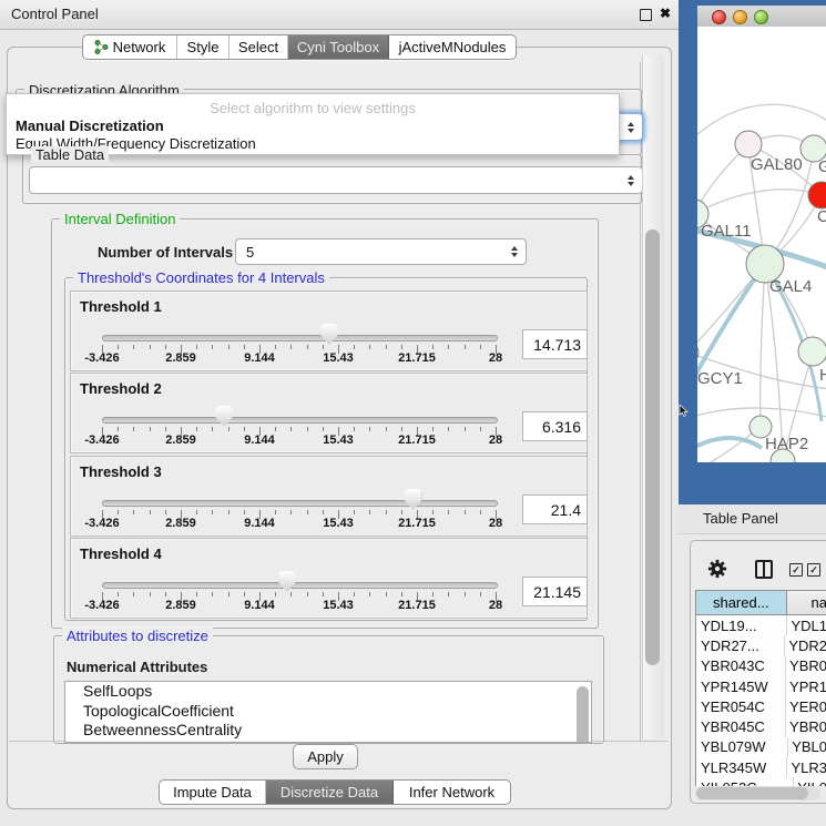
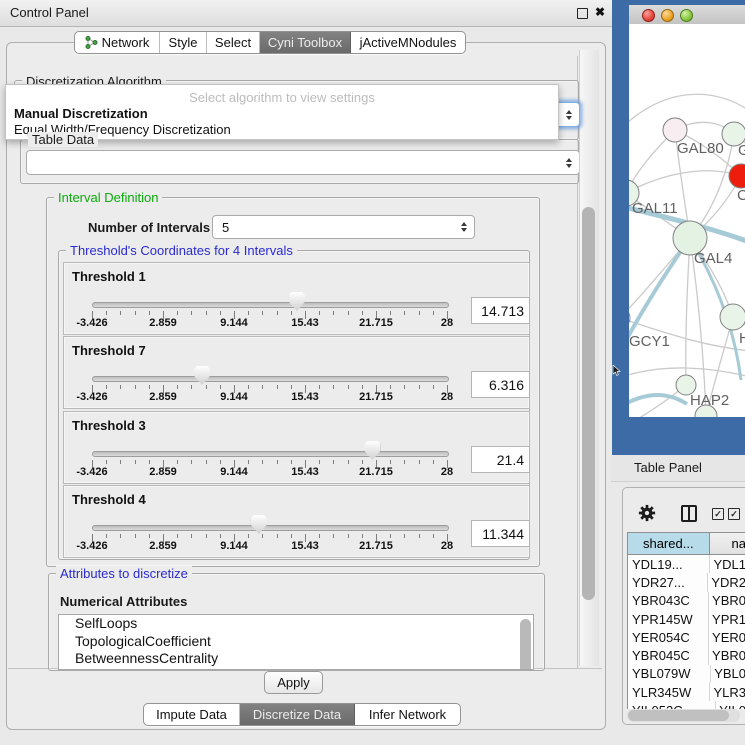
  Control Panel
  ✖
  Network
  Style
  Select
  Cyni Toolbox
  jActiveMNodules
  Discretization Algorithm
  Select algorithm to view settings
  Manual Discretization
  Equal Width/Frequency Discretization
  Table Data
  Interval Definition
  Number of Intervals
  5
  Threshold's Coordinates for 4 Intervals
  Threshold 1
  -3.426
  2.859
  9.144
  15.43
  21.715
  28
  14.713
- Threshold 2
+ Threshold 7
  -3.426
  2.859
  9.144
  15.43
  21.715
  28
  6.316
  Threshold 3
  -3.426
  2.859
  9.144
  15.43
  21.715
  28
  21.4
  Threshold 4
  -3.426
  2.859
  9.144
  15.43
  21.715
  28
- 21.145
+ 11.344
  Attributes to discretize
  Numerical Attributes
  SelfLoops
  TopologicalCoefficient
  BetweennessCentrality
  Apply
  Impute Data
  Discretize Data
  Infer Network
  GAL80
  C
  GAL11
  GAL4
  GCY1
  H
  HAP2
  Table Panel
  ✓
  ✓
  shared...
  na
  YDL19...
  YDL1
  YDR27...
  YDR2
  YBR043C
  YBR0
  YPR145W
  YPR1
  YER054C
  YER0
  YBR045C
  YBR0
  YBL079W
  YBL0
  YLR345W
  YLR3
